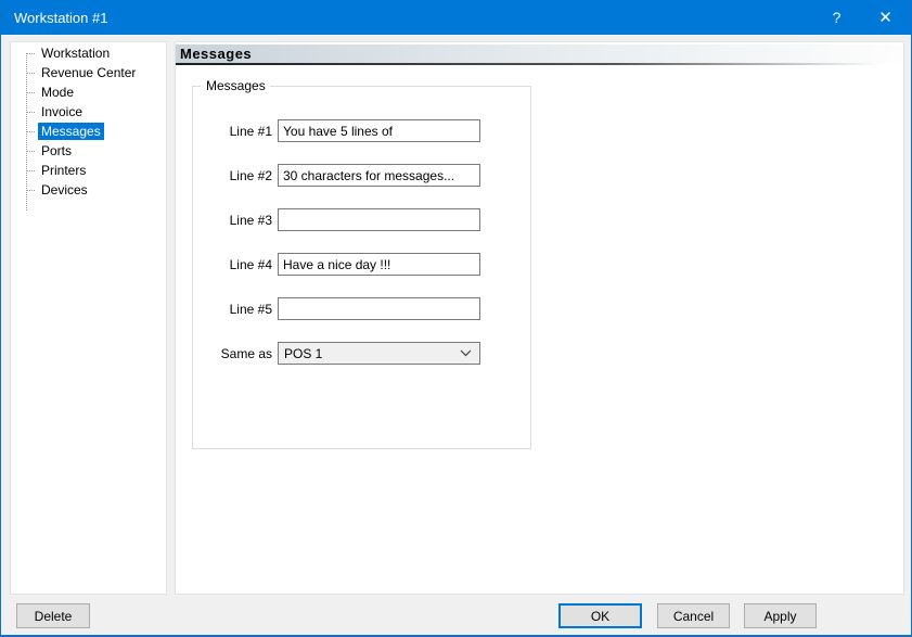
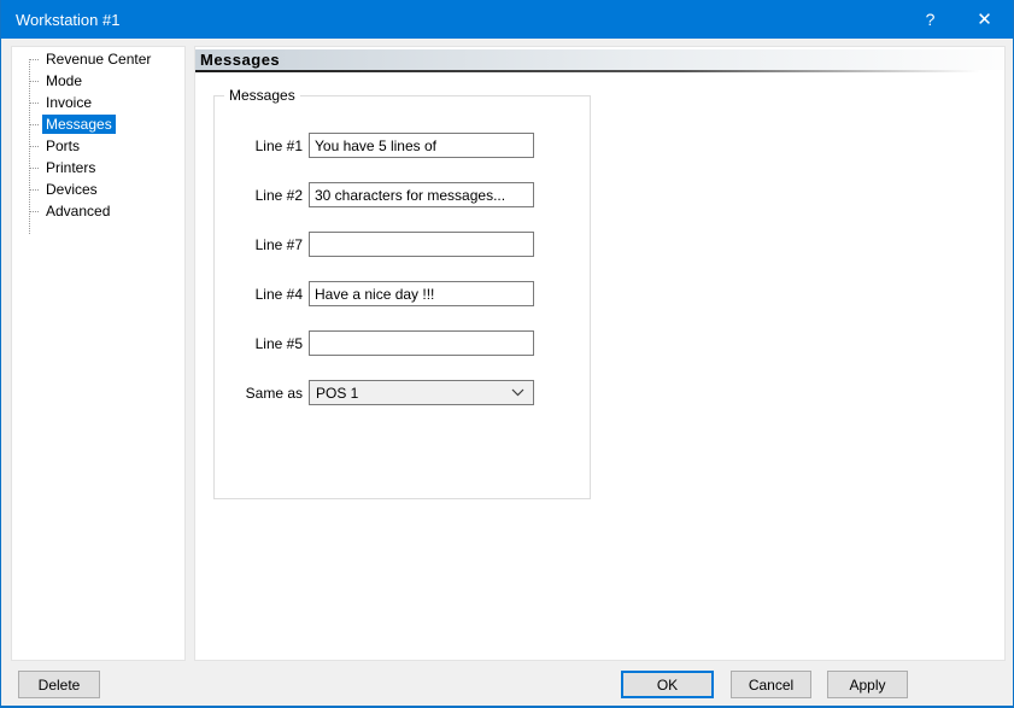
  Workstation #1
  ?
  ✕
- Workstation
  Revenue Center
  Mode
  Invoice
  Messages
  Ports
  Printers
  Devices
+ Advanced
  Messages
  Messages
  Line #1
  You have 5 lines of
  Line #2
  30 characters for messages...
- Line #3
+ Line #7
  Line #4
  Have a nice day !!!
  Line #5
  Same as
  POS 1
  Delete
  OK
  Cancel
  Apply
